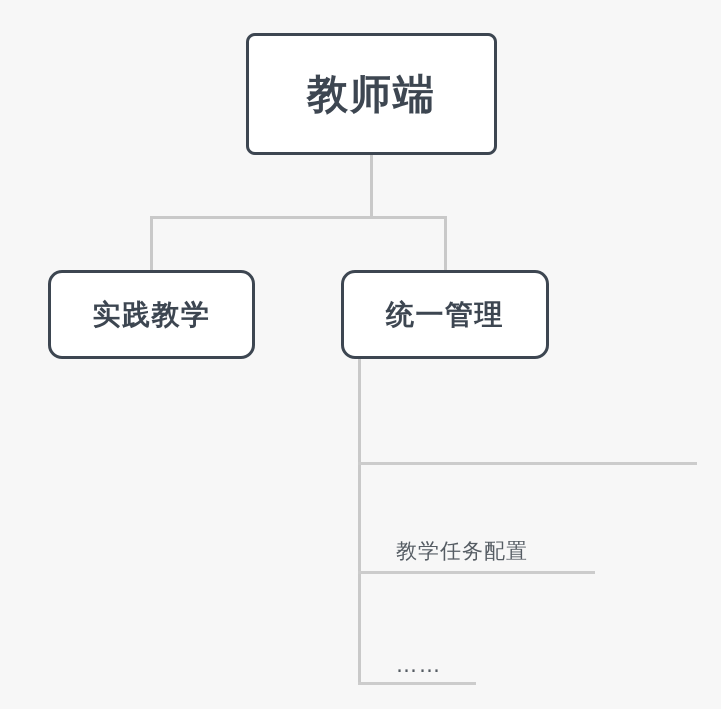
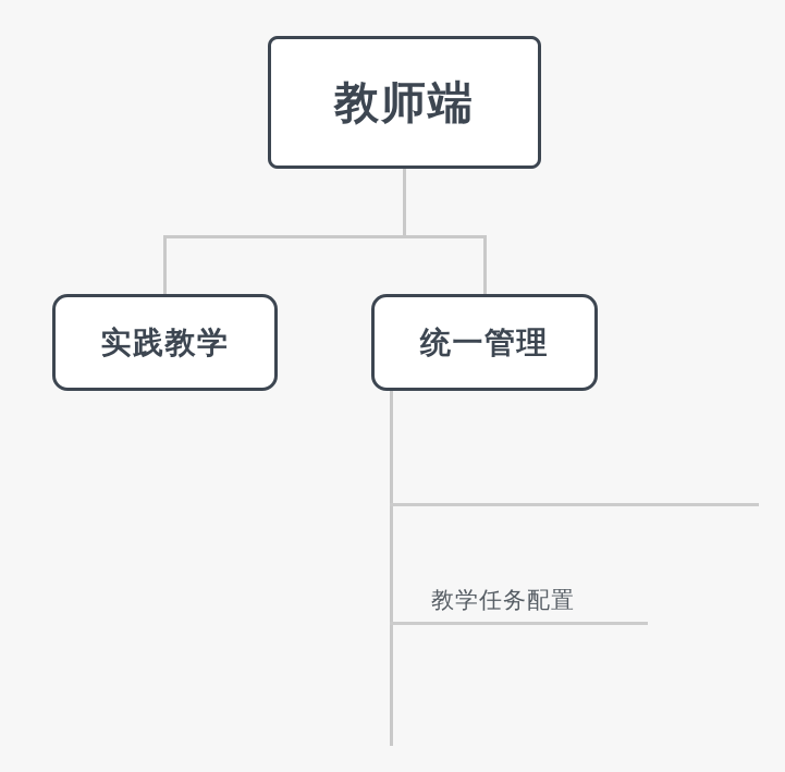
  教师端
  实践教学
  统一管理
  教学任务配置
- ……
